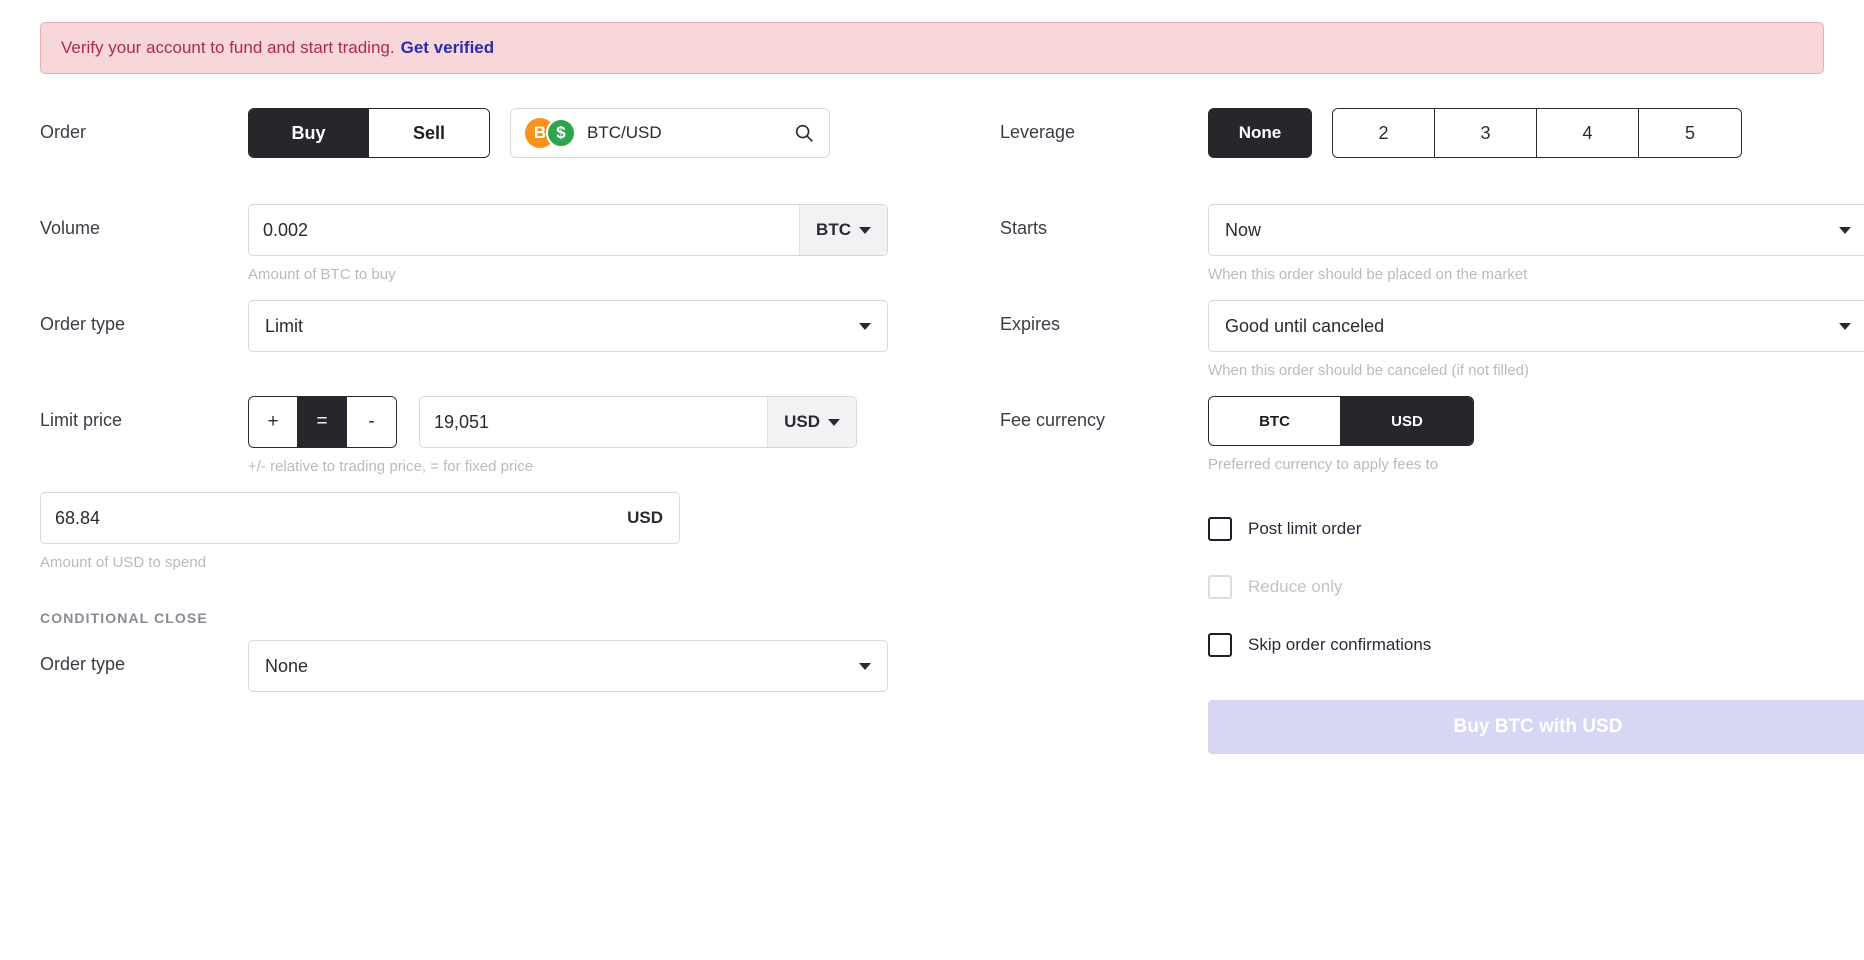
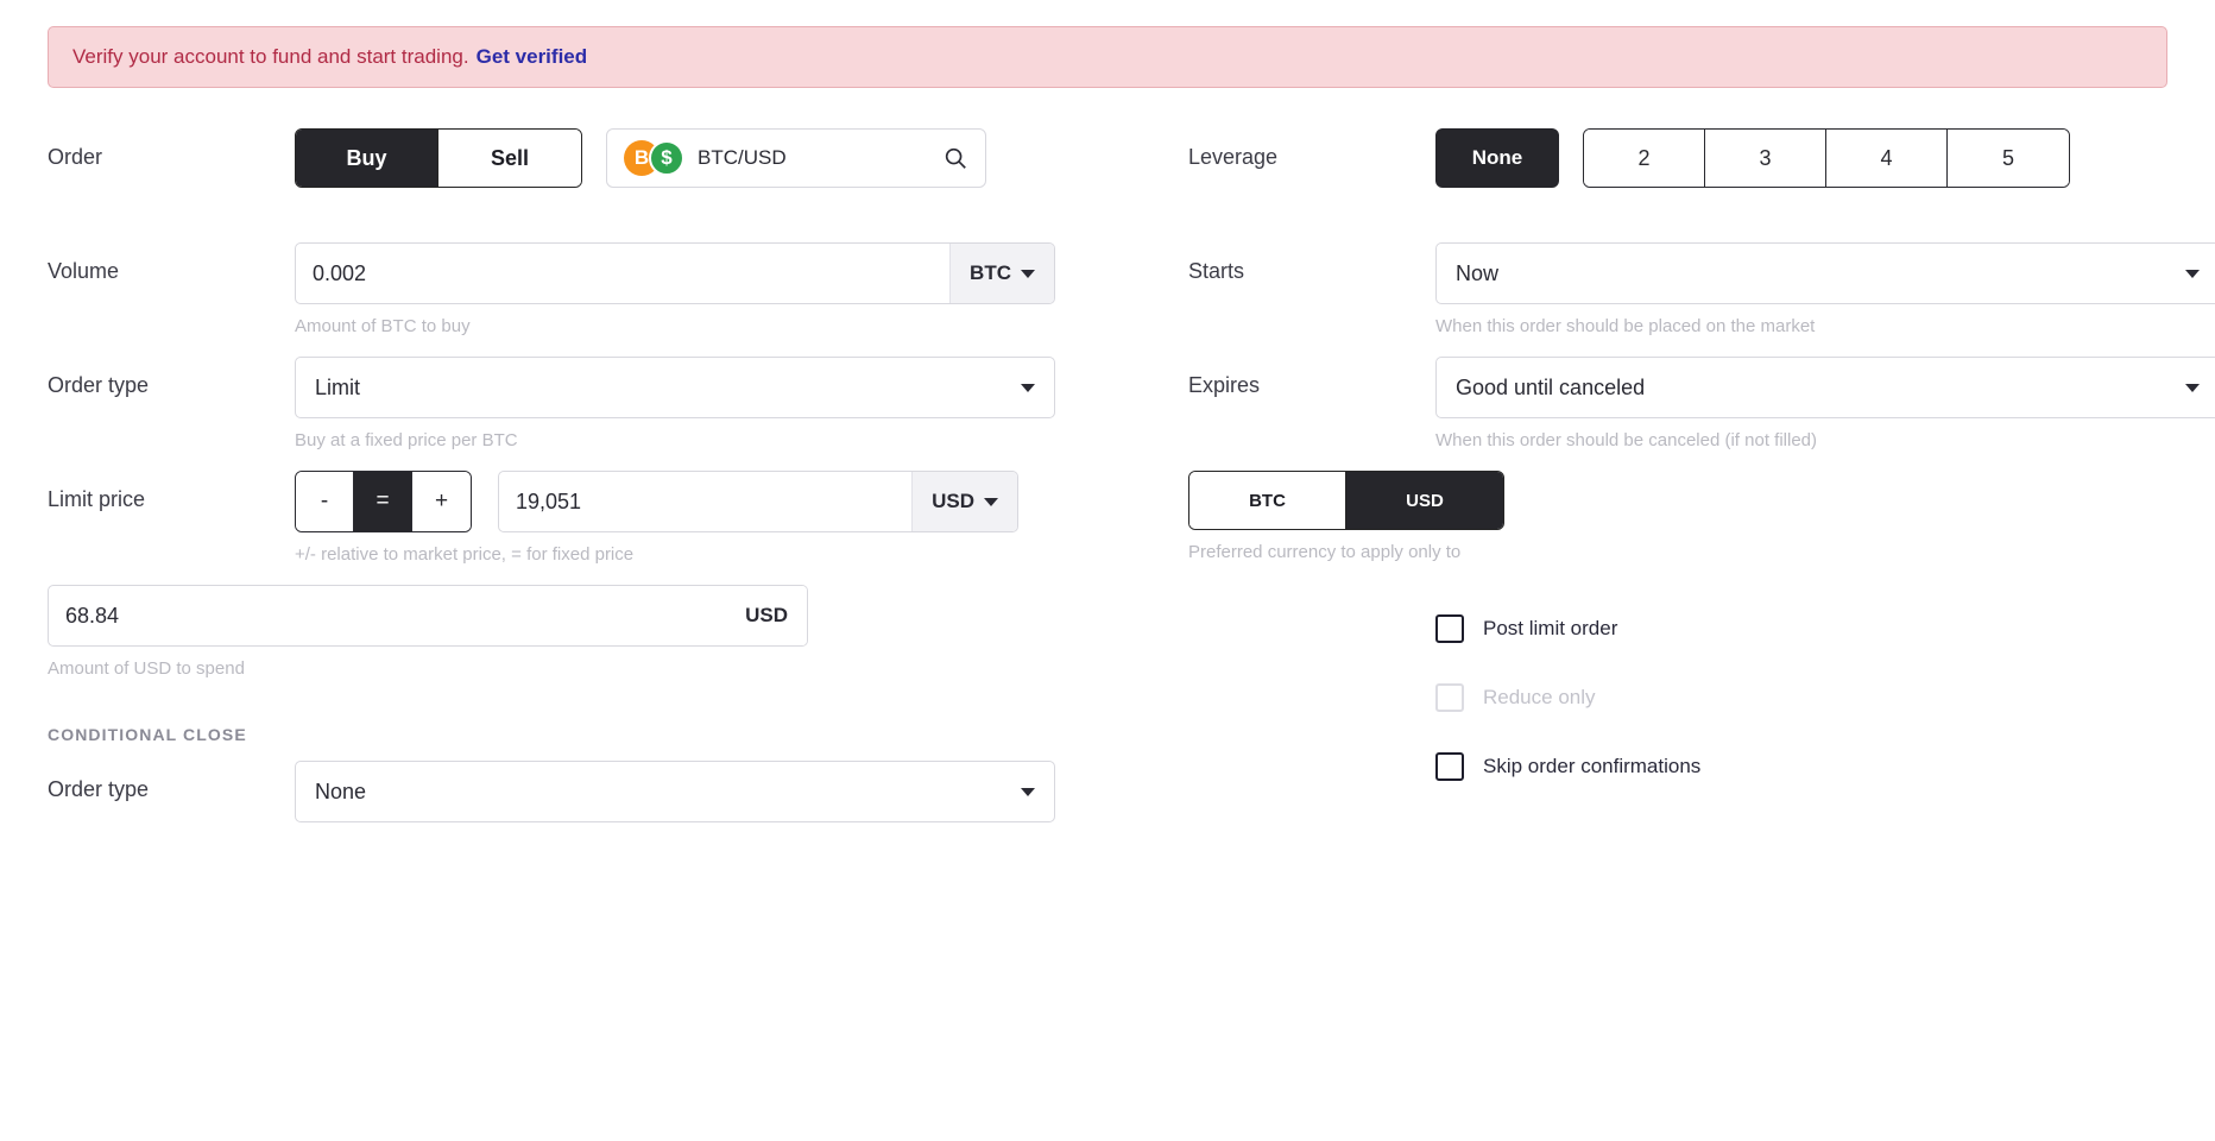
  Verify your account to fund and start trading.
  Get verified
  Order
  Buy
  Sell
  B
  $
  BTC/USD
  Volume
  0.002
  BTC
  Amount of BTC to buy
  Order type
  Limit
+ Buy at a fixed price per BTC
  Limit price
- +
+ -
  =
- -
+ +
  19,051
  USD
- +/- relative to trading price, = for fixed price
+ +/- relative to market price, = for fixed price
  68.84
  USD
  Amount of USD to spend
  CONDITIONAL CLOSE
  Order type
  None
  Leverage
  None
  2
  3
  4
  5
  Starts
  Now
  When this order should be placed on the market
  Expires
  Good until canceled
  When this order should be canceled (if not filled)
- Fee currency
  BTC
  USD
- Preferred currency to apply fees to
+ Preferred currency to apply only to
  Post limit order
  Reduce only
  Skip order confirmations
- Buy BTC with USD
